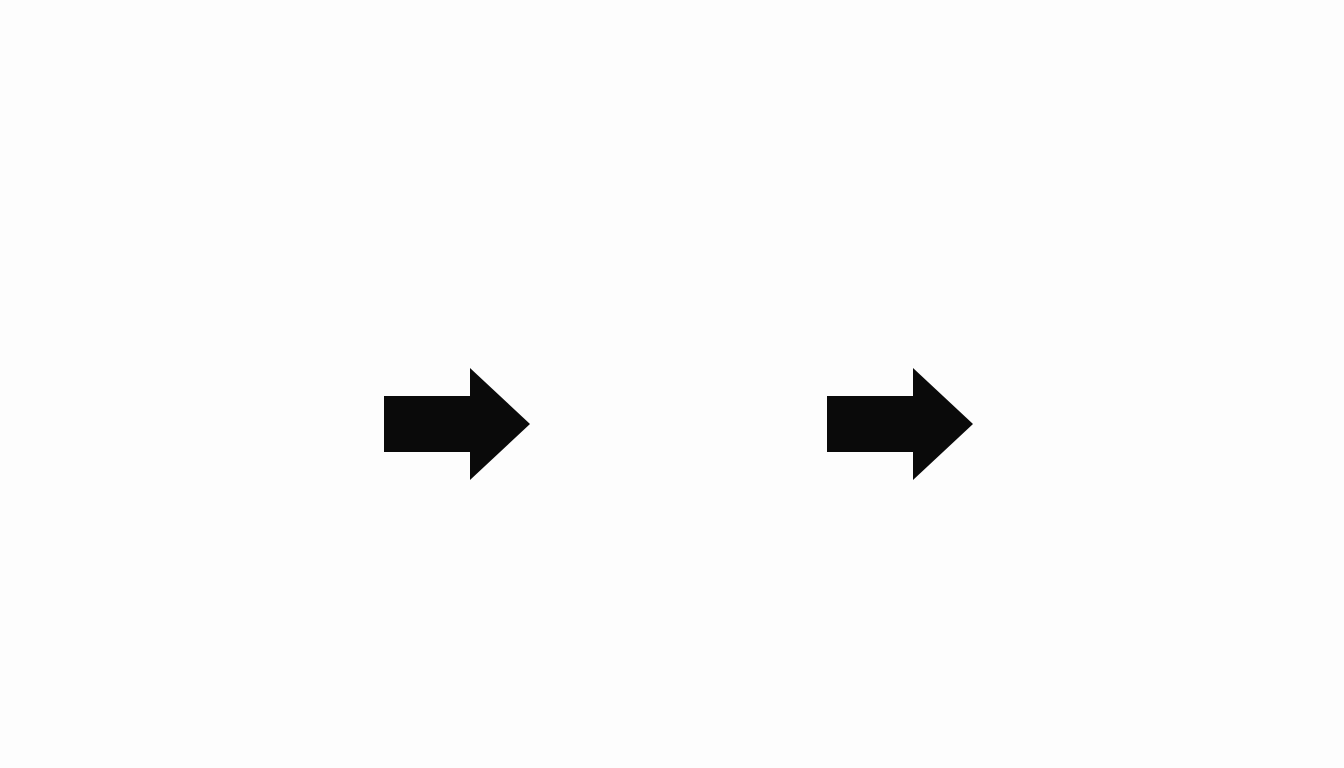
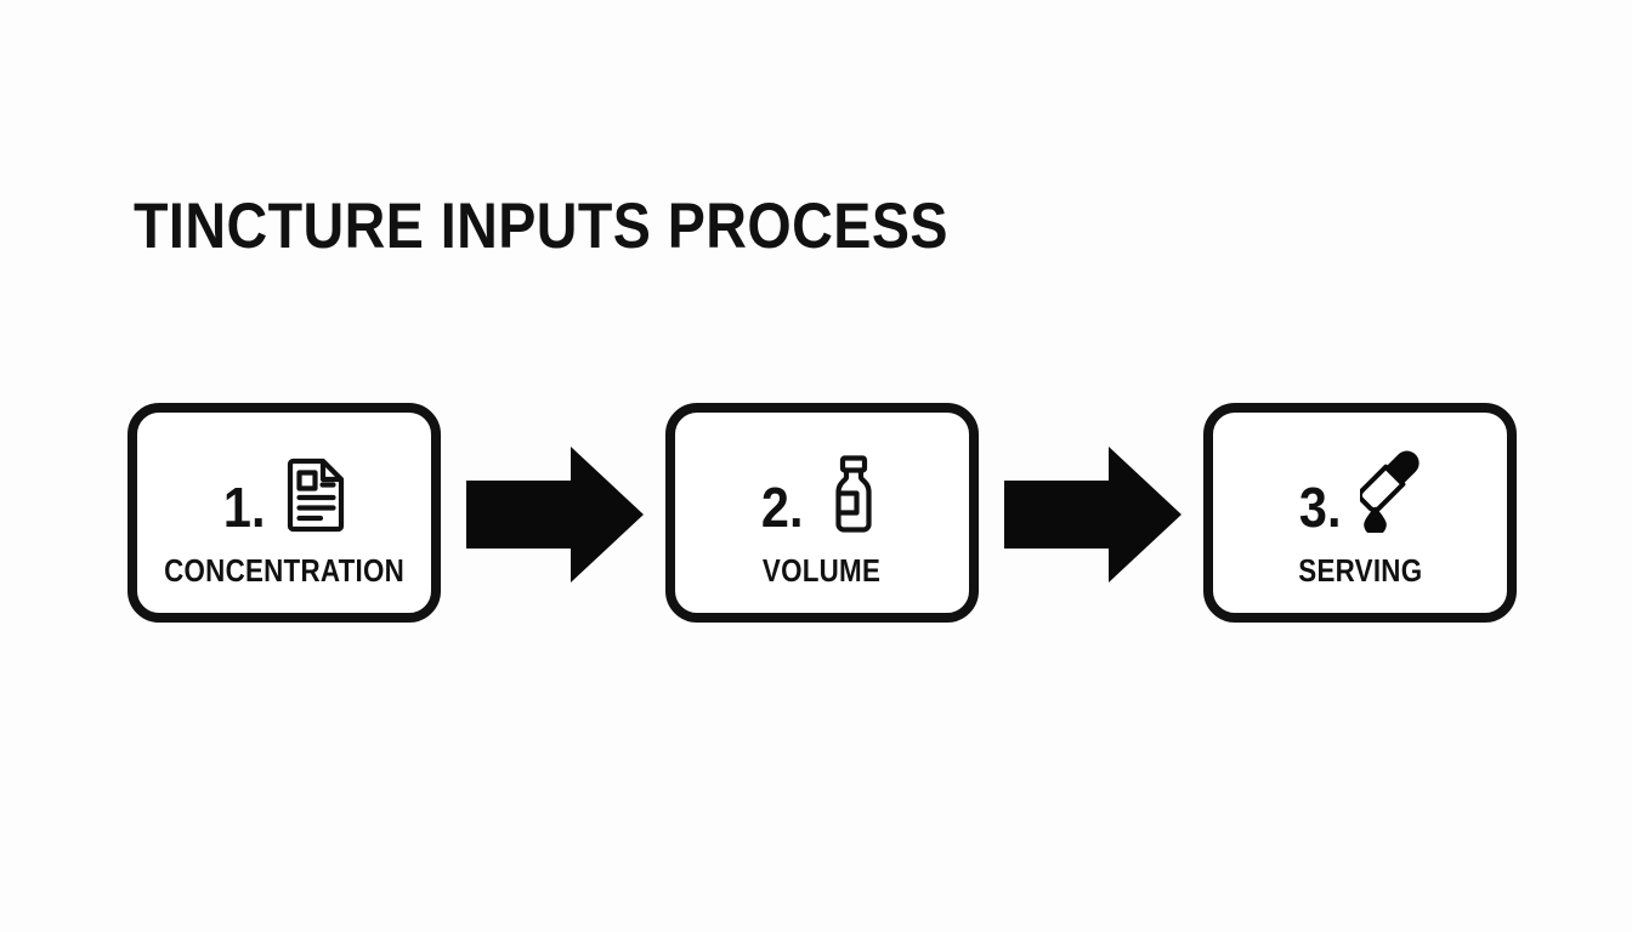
+ TINCTURE INPUTS PROCESS
+ 1.
+ CONCENTRATION
+ 2.
+ VOLUME
+ 3.
+ SERVING
